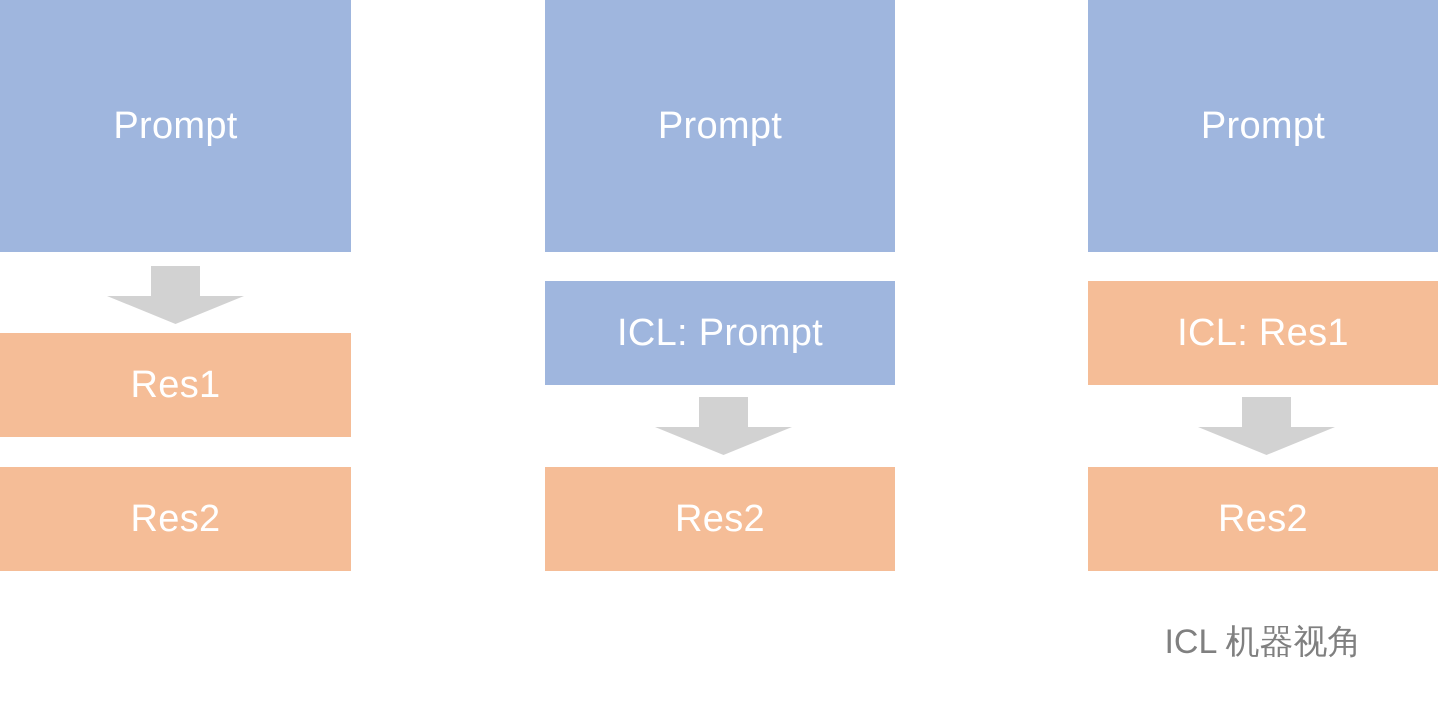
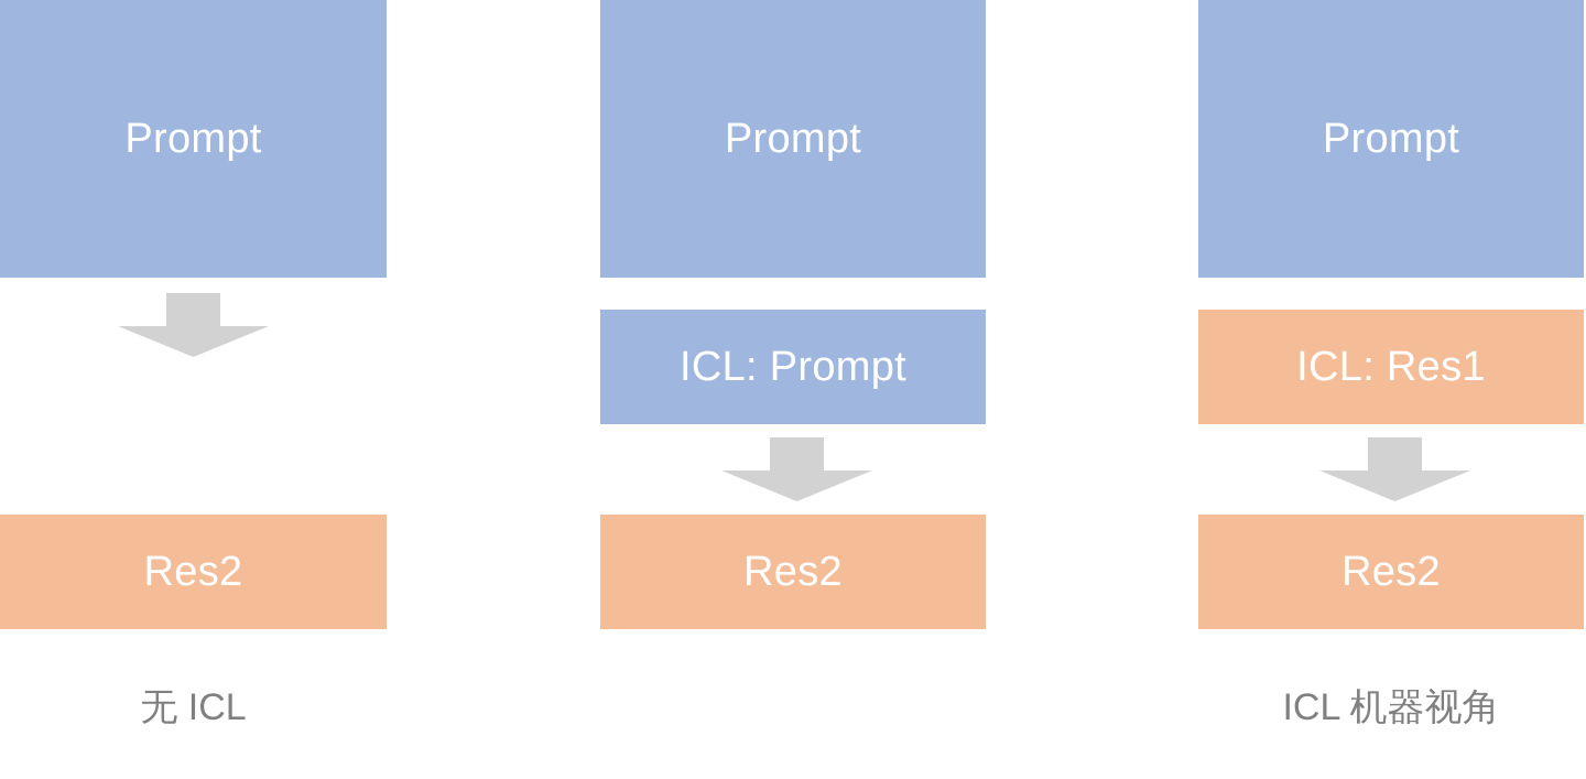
  Prompt
- Res1
  Res2
+ 无 ICL
  Prompt
  ICL: Prompt
  Res2
  Prompt
  ICL: Res1
  Res2
  ICL 机器视角
